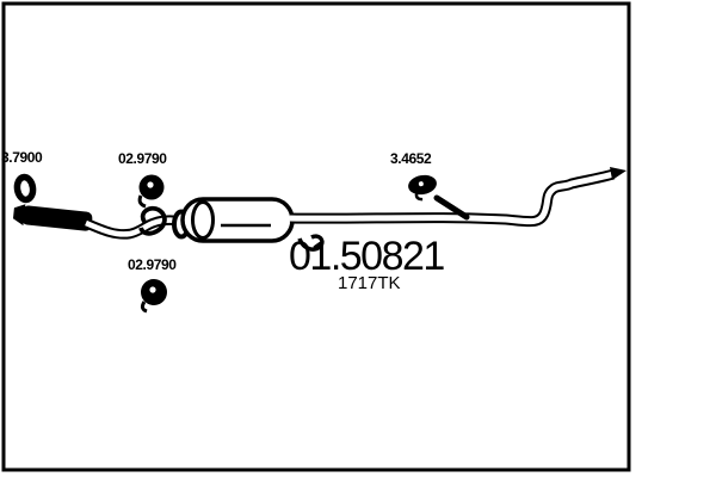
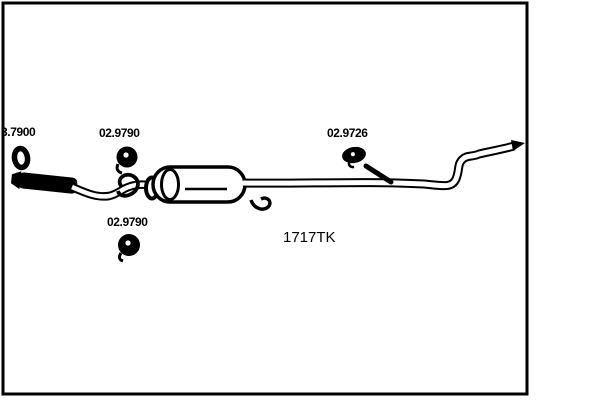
  3.7900
  02.9790
- 3.4652
+ 02.9726
  02.9790
- 01.50821
  1717TK
